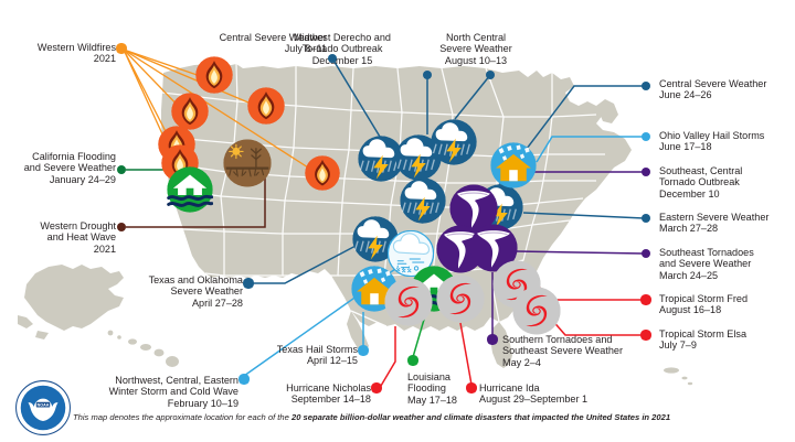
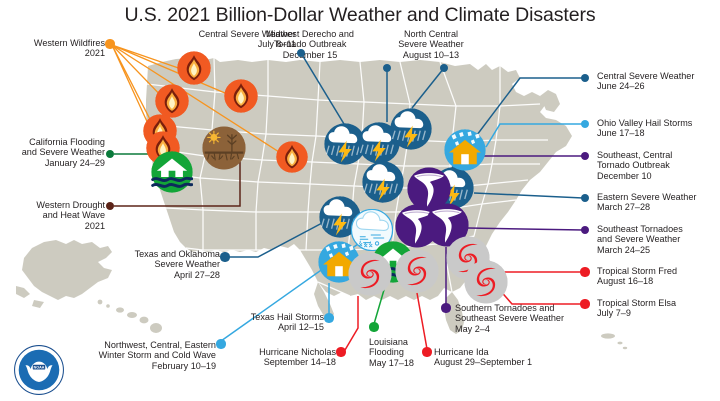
+ U.S. 2021 Billion-Dollar Weather and Climate Disasters
  Western Wildfires
  2021
  California Flooding
  and Severe Weather
  January 24–29
  Western Drought
  and Heat Wave
  2021
  Central Severe Weather
  July 8–11
  Midwest Derecho and
  Tornado Outbreak
  Dember 15
  North Central
  Severe Weather
  August 10–13
  Central Severe Weather
  June 24–26
  Ohio Valley Hail Storms
  June 17–18
  Southeast, Central
  Tornado Outbreak
  December 10
  Eastern Severe Weather
  March 27–28
  Southeast Tornadoes
  and Severe Weather
  March 24–25
  Tropical Storm Fred
  August 16–18
  Tropical Storm Elsa
  July 7–9
  Texas and Oklahoma
  Severe Weather
  April 27–28
  Northwest, Central, Eastern
  Winter Storm and Cold Wave
  February 10–19
  Texas Hail Storms
  April 12–15
  Hurricane Nicholas
  September 14–18
  Louisiana
  Flooding
  May 17–18
  Hurricane Ida
  August 29–September 1
  Southern Tornadoes and
  Southeast Severe Weather
  May 2–4
- This map denotes the approximate location for each of the 20 separate billion-dollar weather and climate disasters that impacted the United States in 2021
